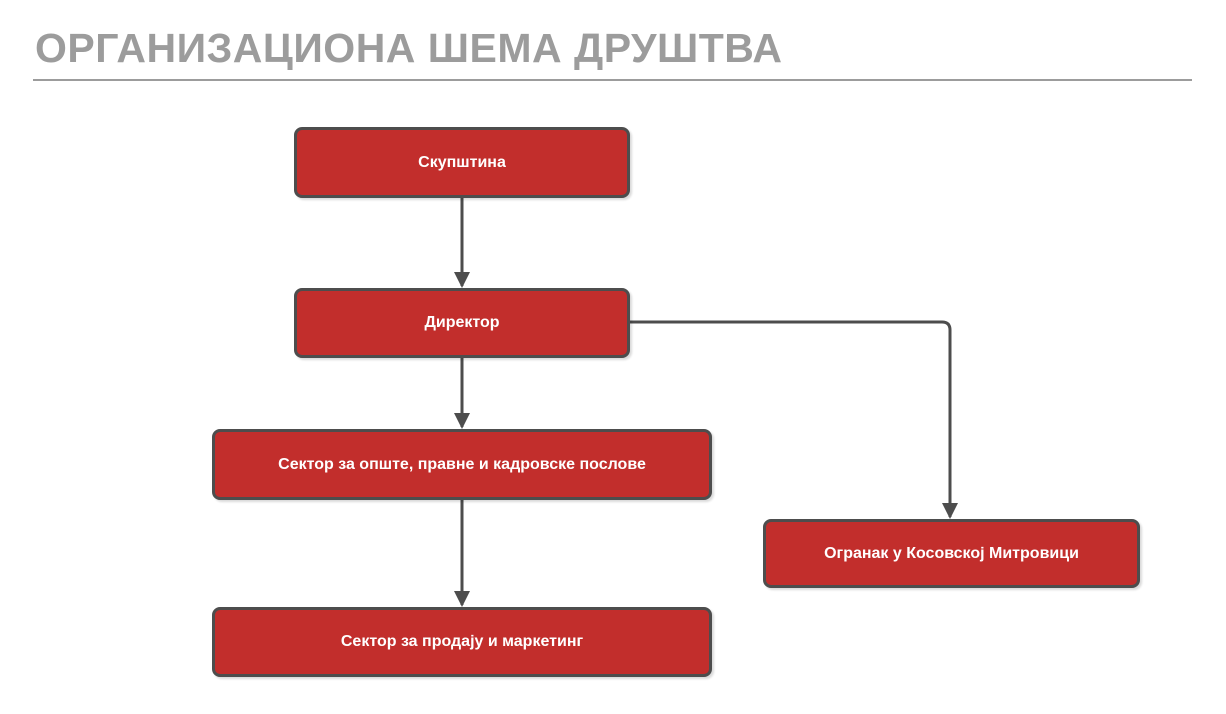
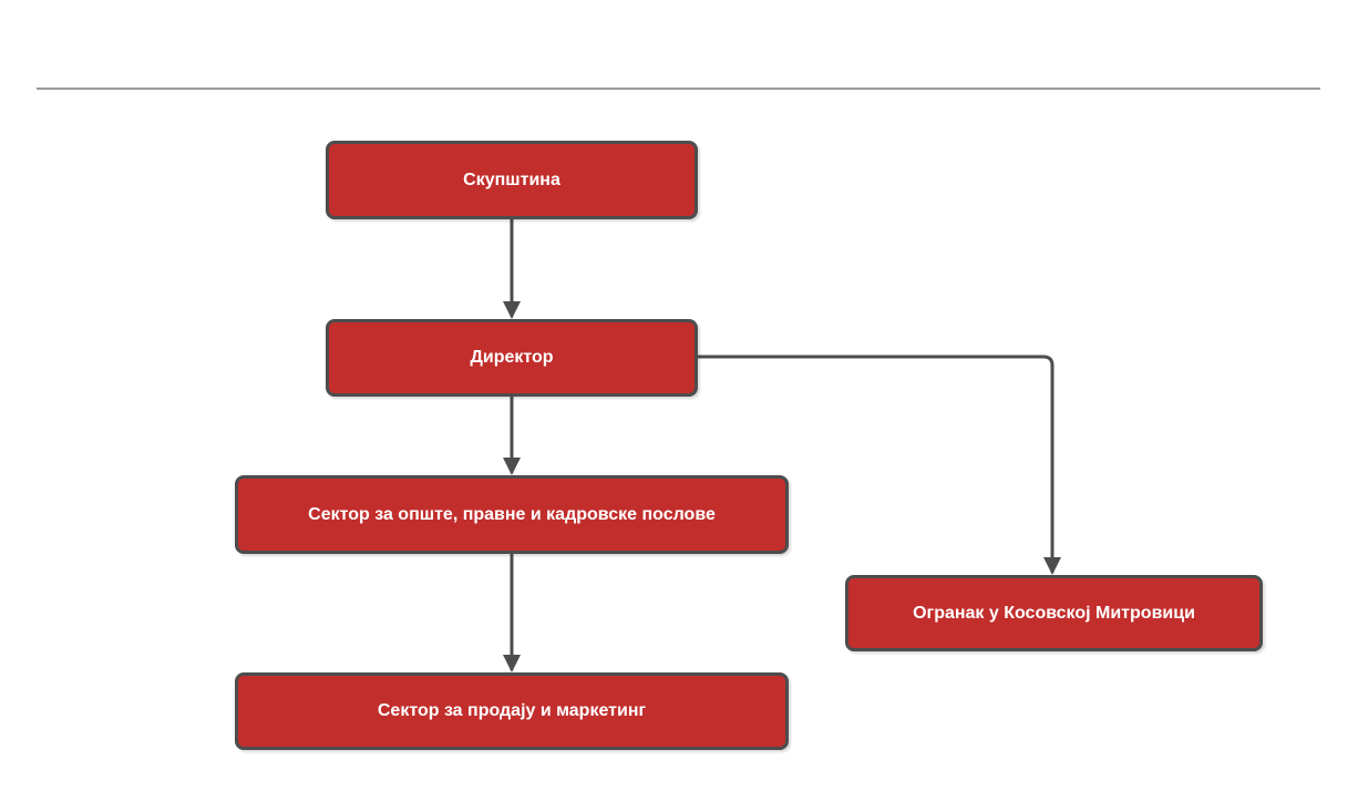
- ОРГАНИЗАЦИОНА ШЕМА ДРУШТВА
  Скупштина
  Директор
  Сектор за опште, правне и кадровске послове
  Сектор за продају и маркетинг
  Огранак у Косовској Митровици
